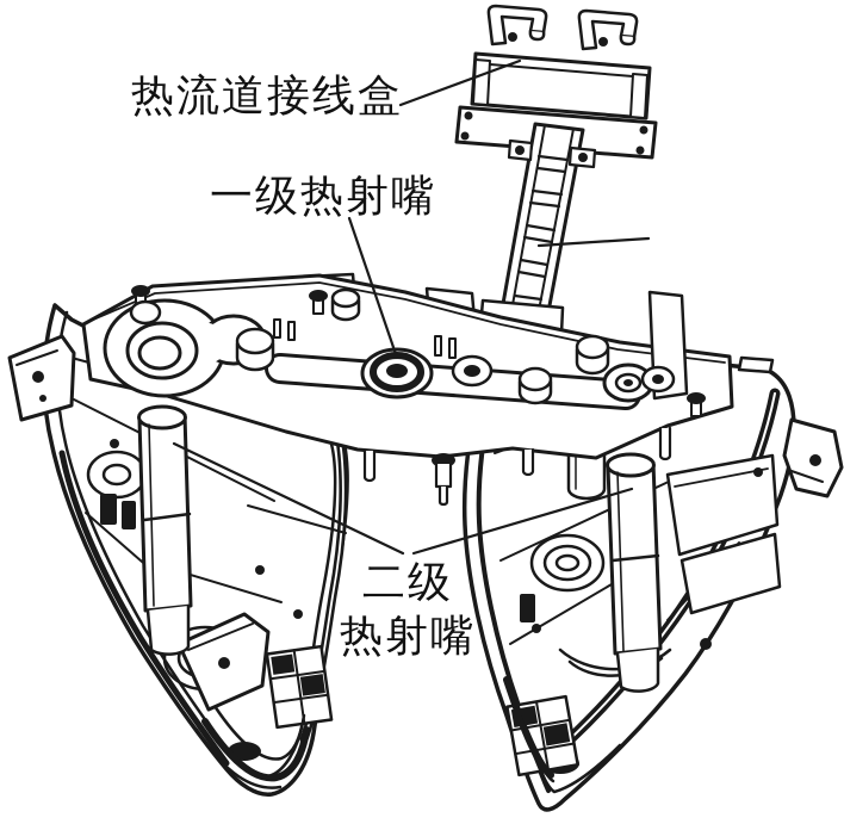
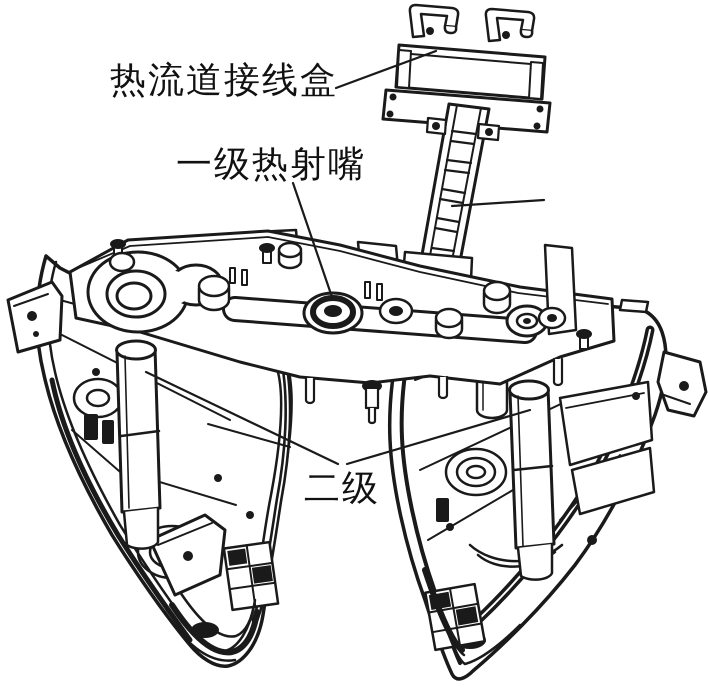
  热流道接线盒
  一级热射嘴
  二级
- 热射嘴
